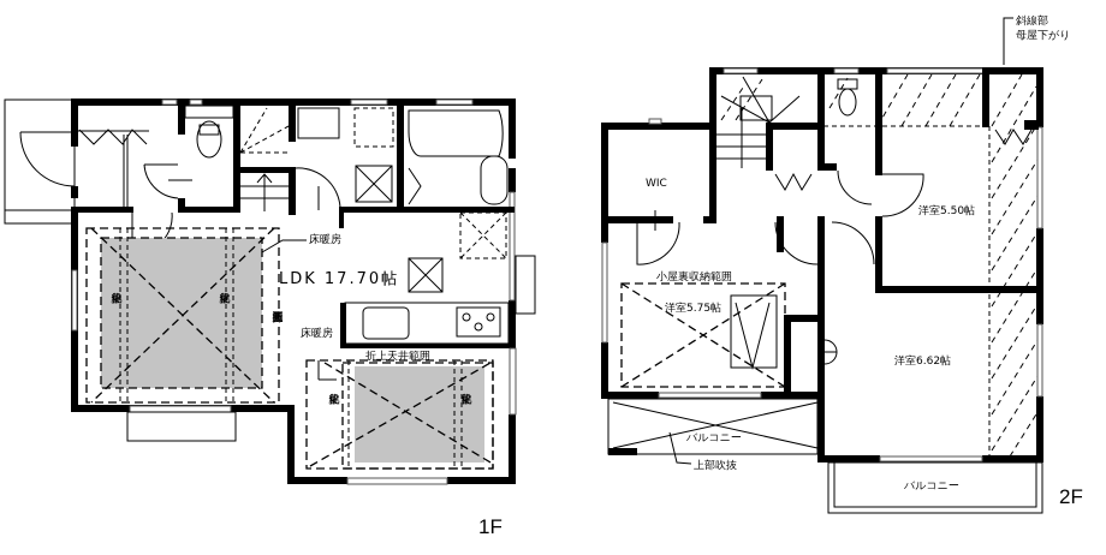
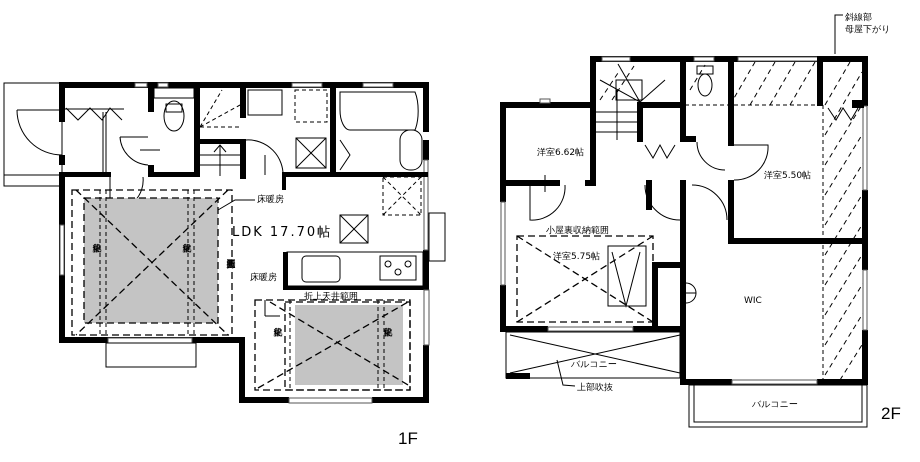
  LDK 17.70帖
  床暖房
  床暖房
  折上天井範囲
  1F
- WIC
+ 洋室6.62帖
  洋室5.50帖
  洋室5.75帖
- 洋室6.62帖
+ WIC
  小屋裏収納範囲
  バルコニー
  バルコニー
  上部吹抜
  斜線部
  母屋下がり
  2F
